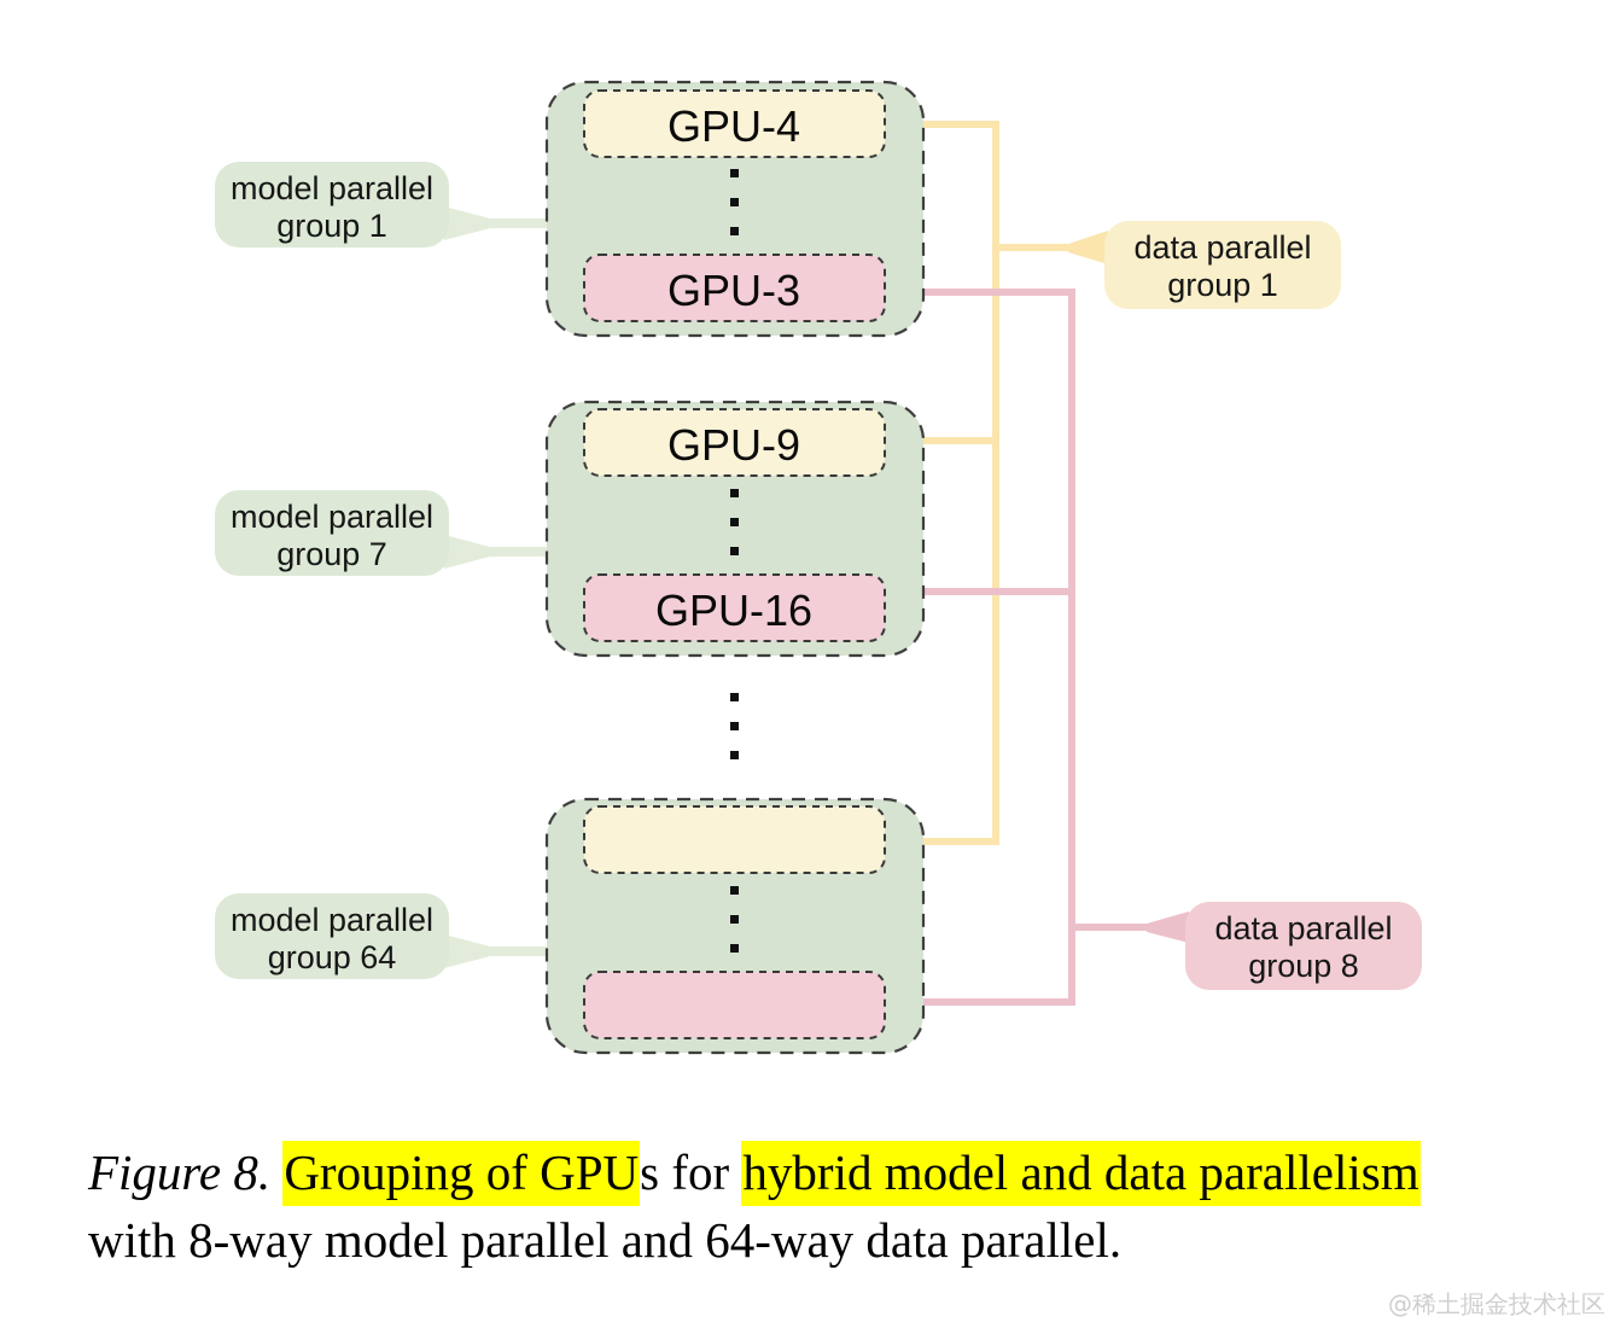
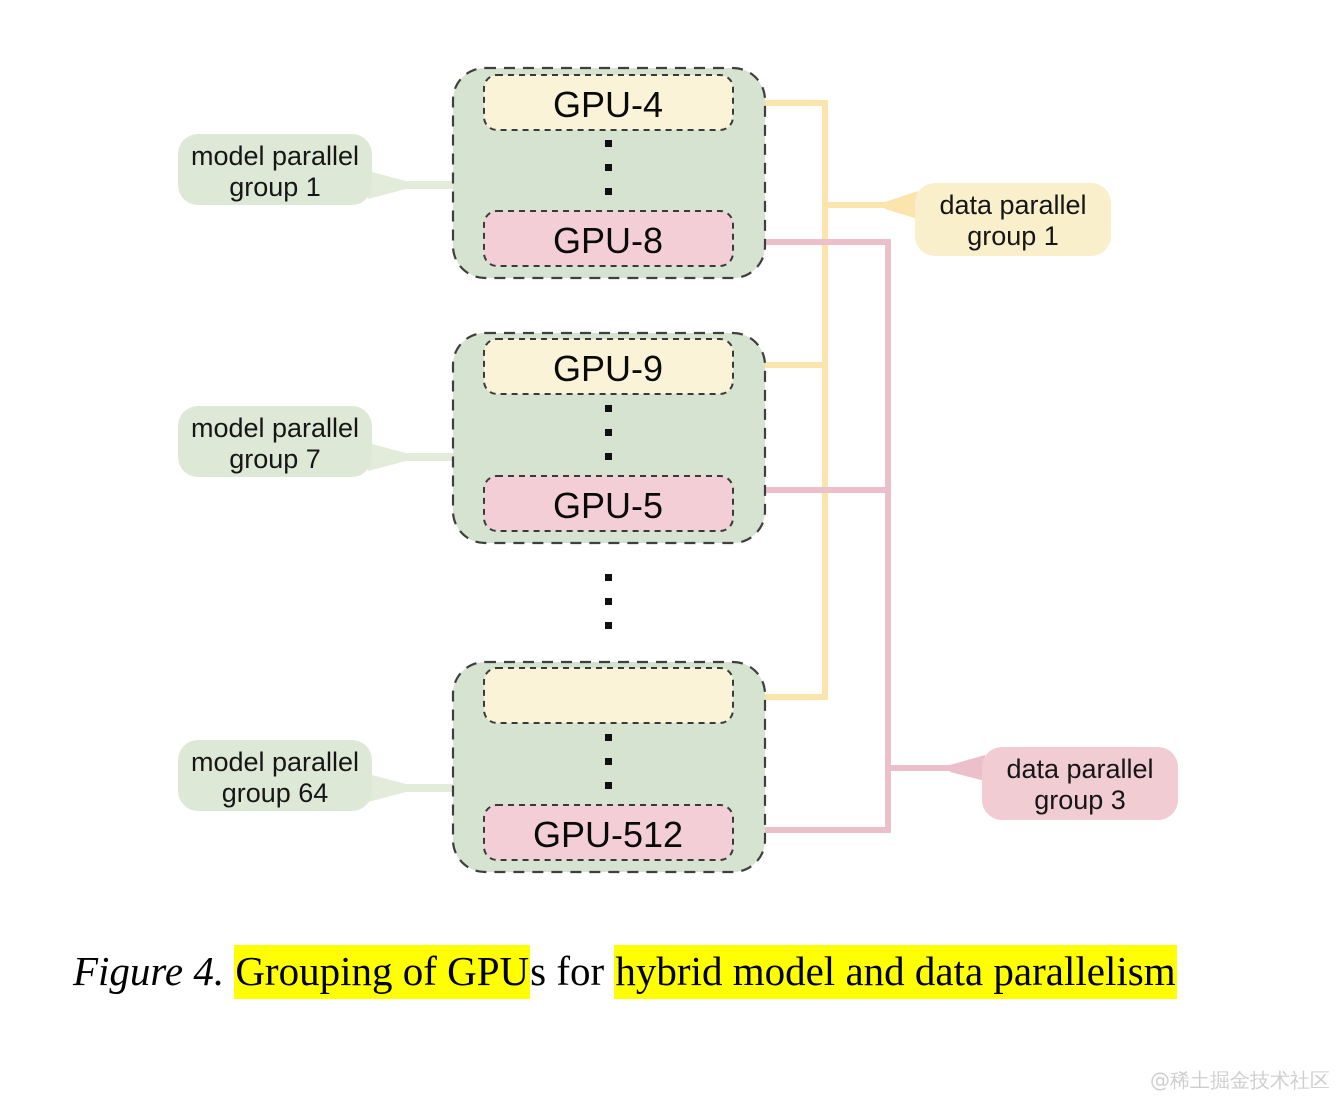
  GPU-4
- GPU-3
+ GPU-8
  GPU-9
- GPU-16
+ GPU-5
+ GPU-512
  model parallel
  group 1
  model parallel
  group 7
  model parallel
  group 64
  data parallel
  group 1
  data parallel
- group 8
+ group 3
- Figure 8. Grouping of GPUs for hybrid model and data parallelism
+ Figure 4. Grouping of GPUs for hybrid model and data parallelism
- with 8-way model parallel and 64-way data parallel.
  @稀土掘金技术社区
